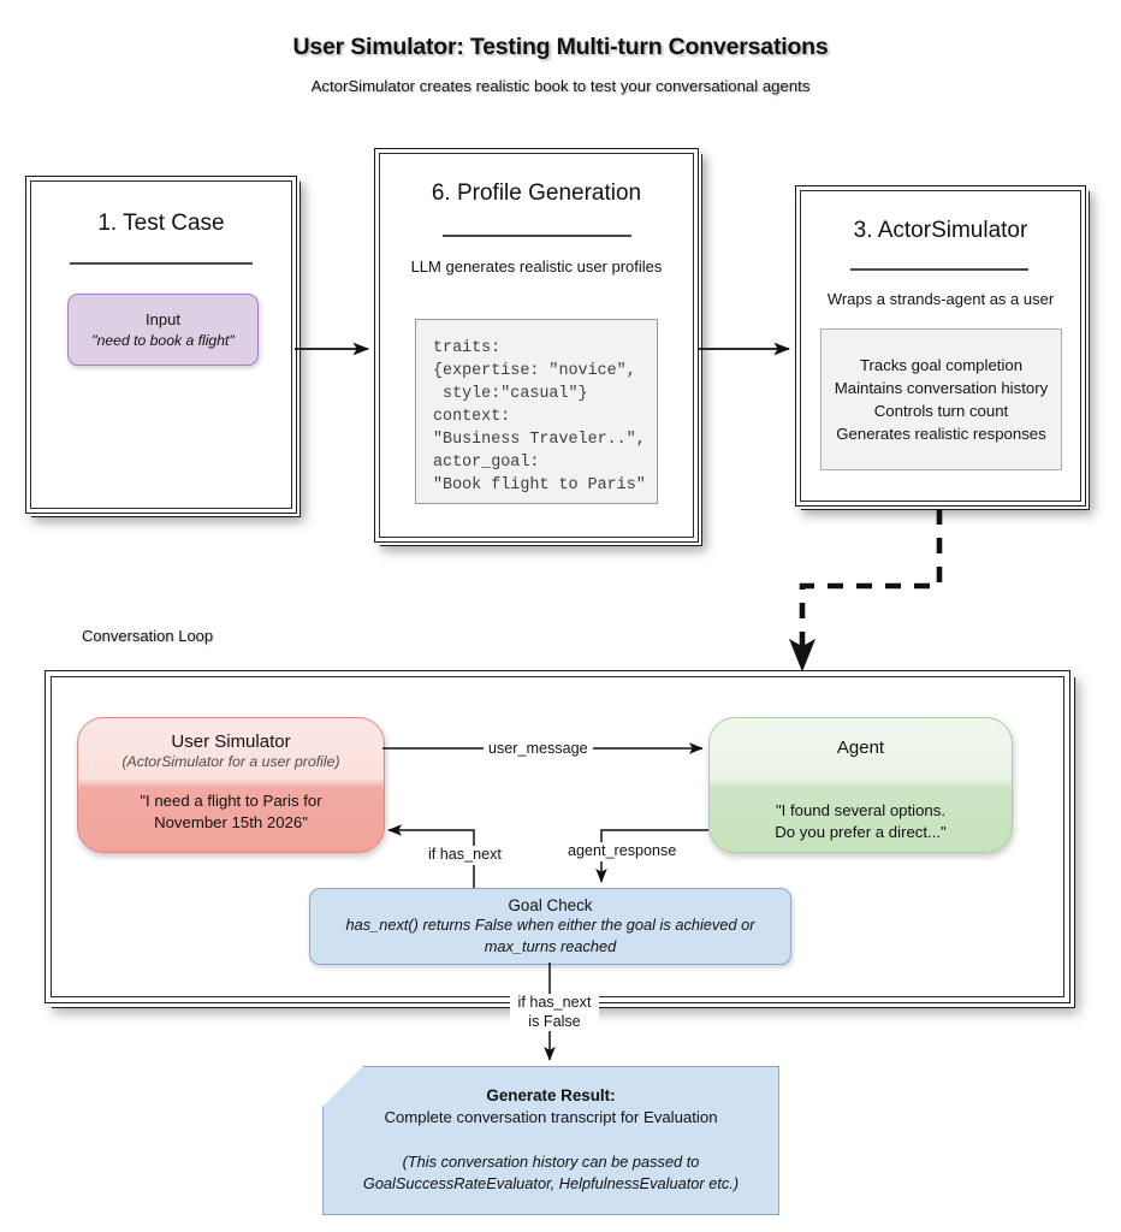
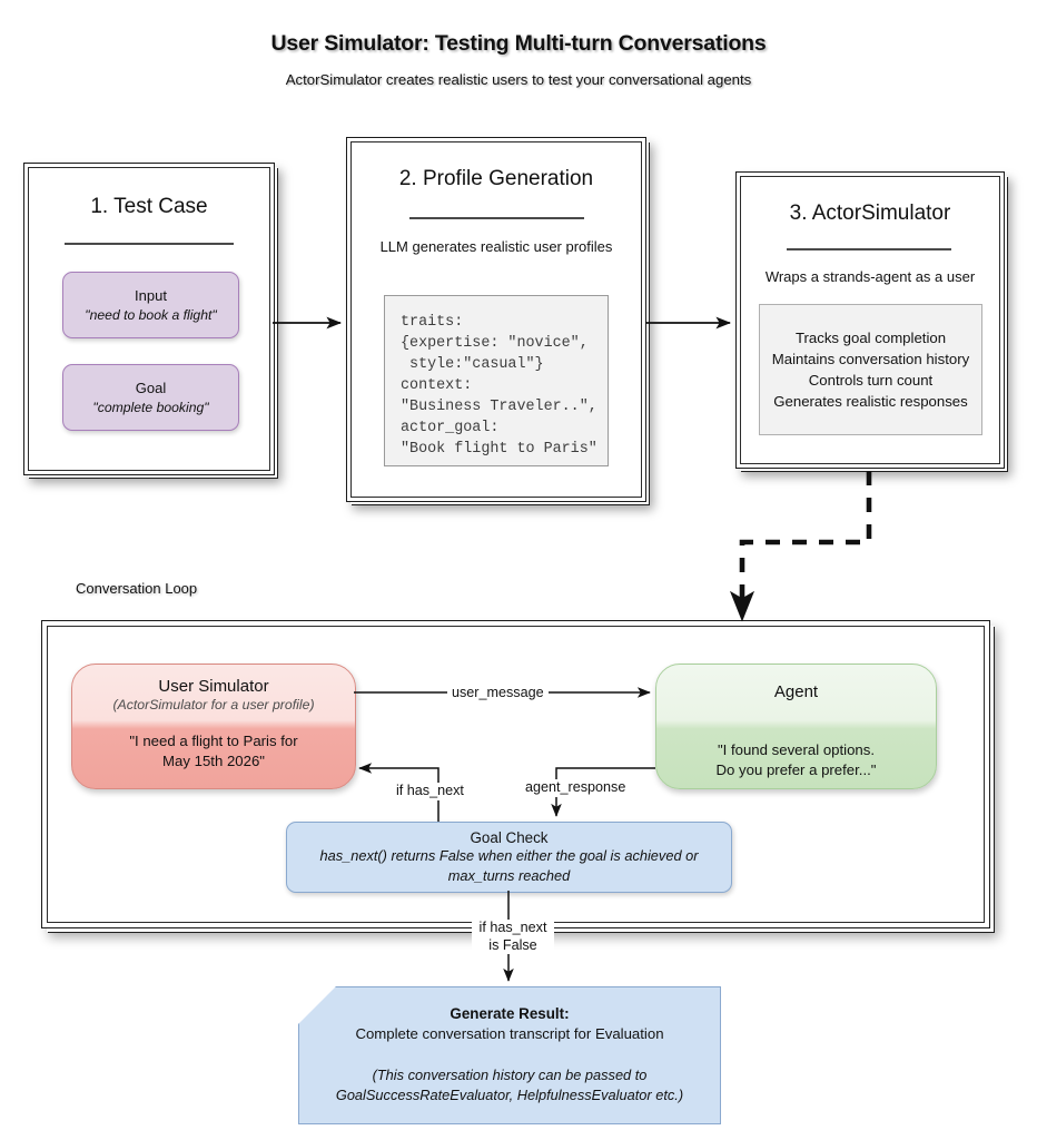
  User Simulator: Testing Multi-turn Conversations
- ActorSimulator creates realistic book to test your conversational agents
+ ActorSimulator creates realistic users to test your conversational agents
  1. Test Case
  Input
  "need to book a flight"
+ Goal
+ "complete booking"
- 6. Profile Generation
+ 2. Profile Generation
  LLM generates realistic user profiles
  traits:
  {expertise: "novice",
  style:"casual"}
  context:
  "Business Traveler..",
  actor_goal:
  "Book flight to Paris"
  3. ActorSimulator
  Wraps a strands-agent as a user
  Tracks goal completion
  Maintains conversation history
  Controls turn count
  Generates realistic responses
  Conversation Loop
  User Simulator
  (ActorSimulator for a user profile)
  "I need a flight to Paris for
- November 15th 2026"
+ May 15th 2026"
  Agent
  "I found several options.
- Do you prefer a direct..."
+ Do you prefer a prefer..."
  Goal Check
  has_next() returns False when either the goal is achieved or
  max_turns reached
  user_message
  agent_response
  if has_next
  if has_next
  is False
  Generate Result:
  Complete conversation transcript for Evaluation
  (This conversation history can be passed to
  GoalSuccessRateEvaluator, HelpfulnessEvaluator etc.)
